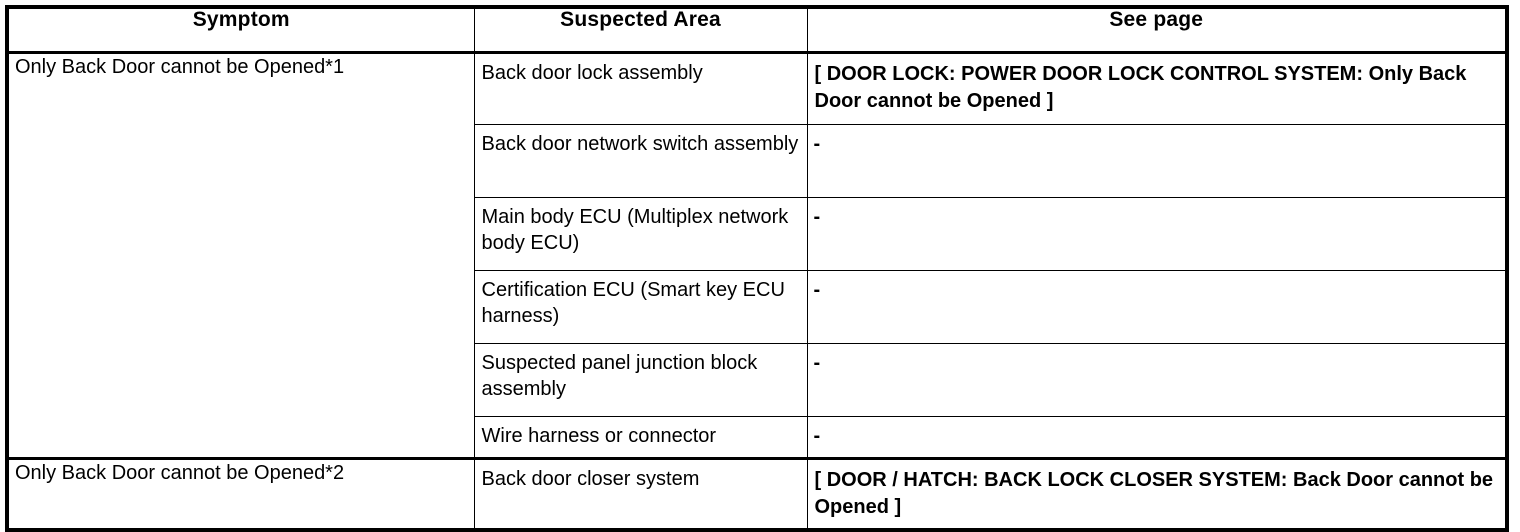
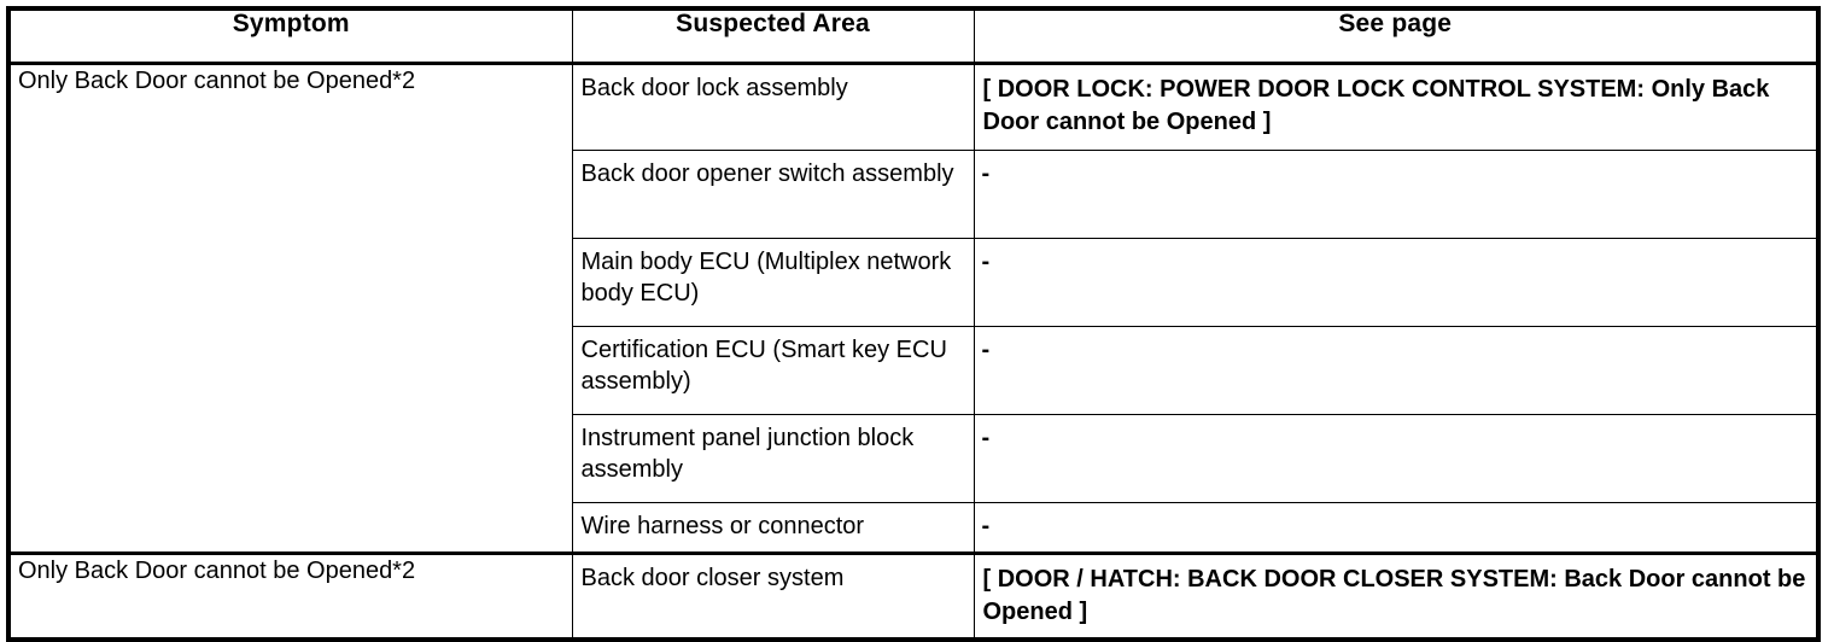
  Symptom	Suspected Area	See page
- Only Back Door cannot be Opened*1	Back door lock assembly	[ DOOR LOCK: POWER DOOR LOCK CONTROL SYSTEM: Only Back Door cannot be Opened ]
+ Only Back Door cannot be Opened*2	Back door lock assembly	[ DOOR LOCK: POWER DOOR LOCK CONTROL SYSTEM: Only Back Door cannot be Opened ]
- Back door network switch assembly	-
+ Back door opener switch assembly	-
  Main body ECU (Multiplex network body ECU)	-
- Certification ECU (Smart key ECU harness)	-
+ Certification ECU (Smart key ECU assembly)	-
- Suspected panel junction block assembly	-
+ Instrument panel junction block assembly	-
  Wire harness or connector	-
- Only Back Door cannot be Opened*2	Back door closer system	[ DOOR / HATCH: BACK LOCK CLOSER SYSTEM: Back Door cannot be Opened ]
+ Only Back Door cannot be Opened*2	Back door closer system	[ DOOR / HATCH: BACK DOOR CLOSER SYSTEM: Back Door cannot be Opened ]
